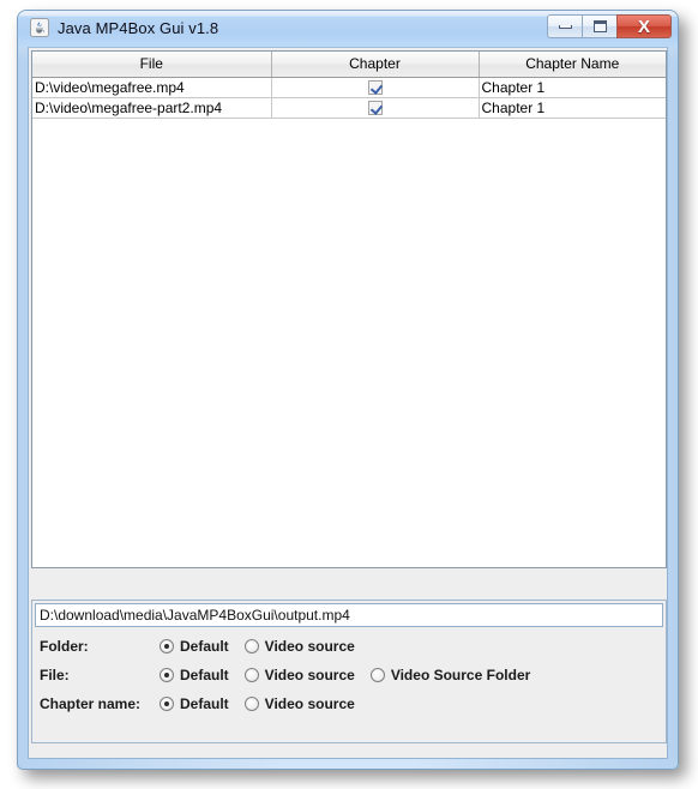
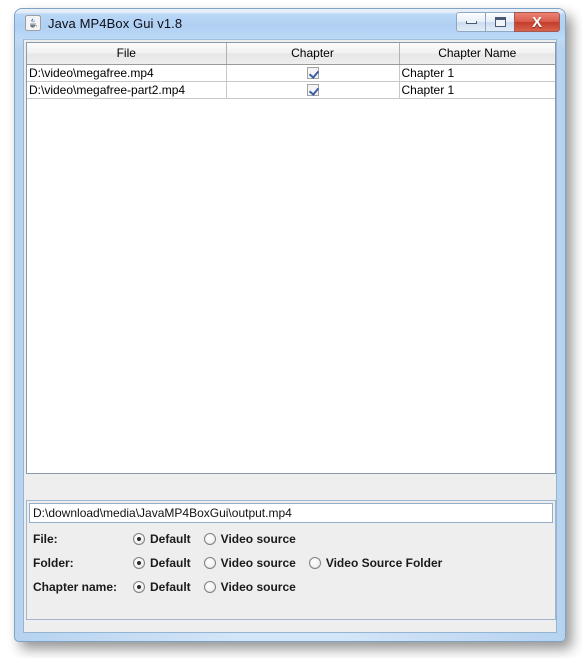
  Java MP4Box Gui v1.8
  X
  File	Chapter	Chapter Name
  D:\video\megafree.mp4		Chapter 1
  D:\video\megafree-part2.mp4		Chapter 1
  D:\download\media\JavaMP4BoxGui\output.mp4
- Folder:
+ File:
  Default
  Video source
- File:
+ Folder:
  Default
  Video source
  Video Source Folder
  Chapter name:
  Default
  Video source
